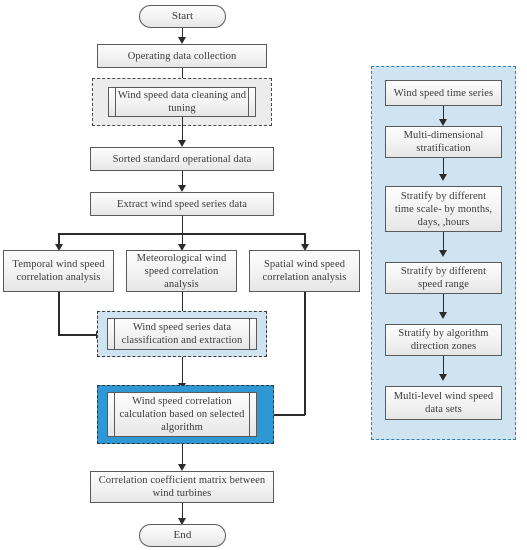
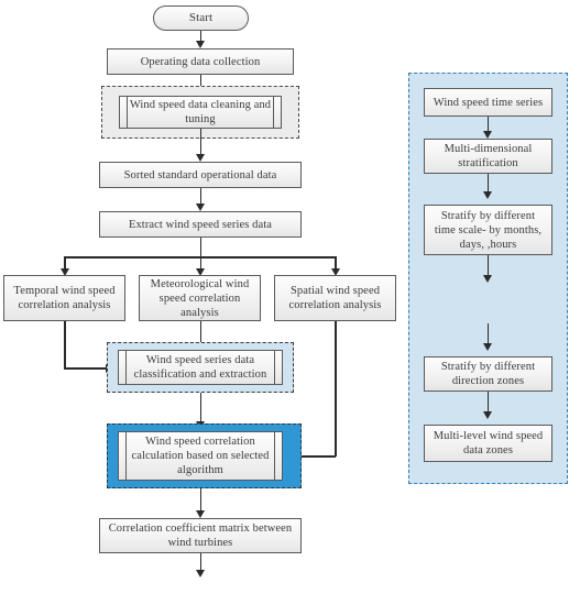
  Start
  Operating data collection
  Wind speed data cleaning and tuning
  Sorted standard operational data
  Extract wind speed series data
  Temporal wind speed correlation analysis
  Meteorological wind speed correlation analysis
  Spatial wind speed correlation analysis
  Wind speed series data classification and extraction
  Wind speed correlation calculation based on selected algorithm
  Correlation coefficient matrix between wind turbines
- End
  Wind speed time series
  Multi-dimensional stratification
  Stratify by different time scale- by months, days, ,hours
- Stratify by different speed range
- Stratify by algorithm direction zones
+ Stratify by different direction zones
- Multi-level wind speed data sets
+ Multi-level wind speed data zones
